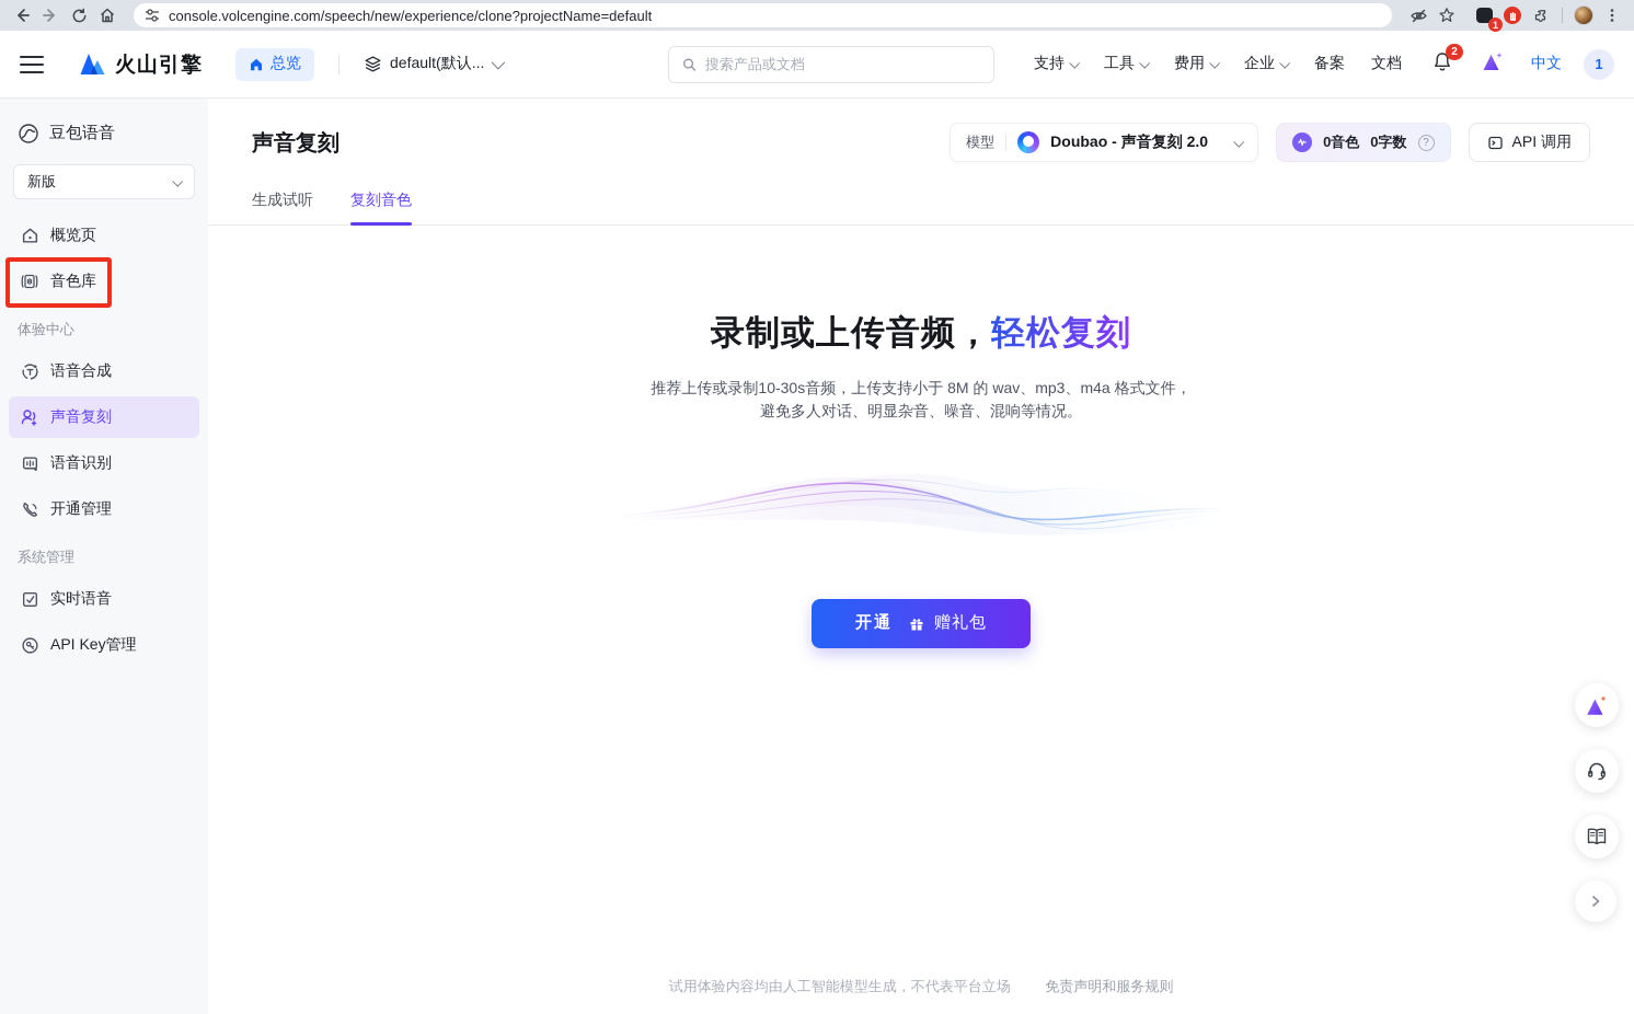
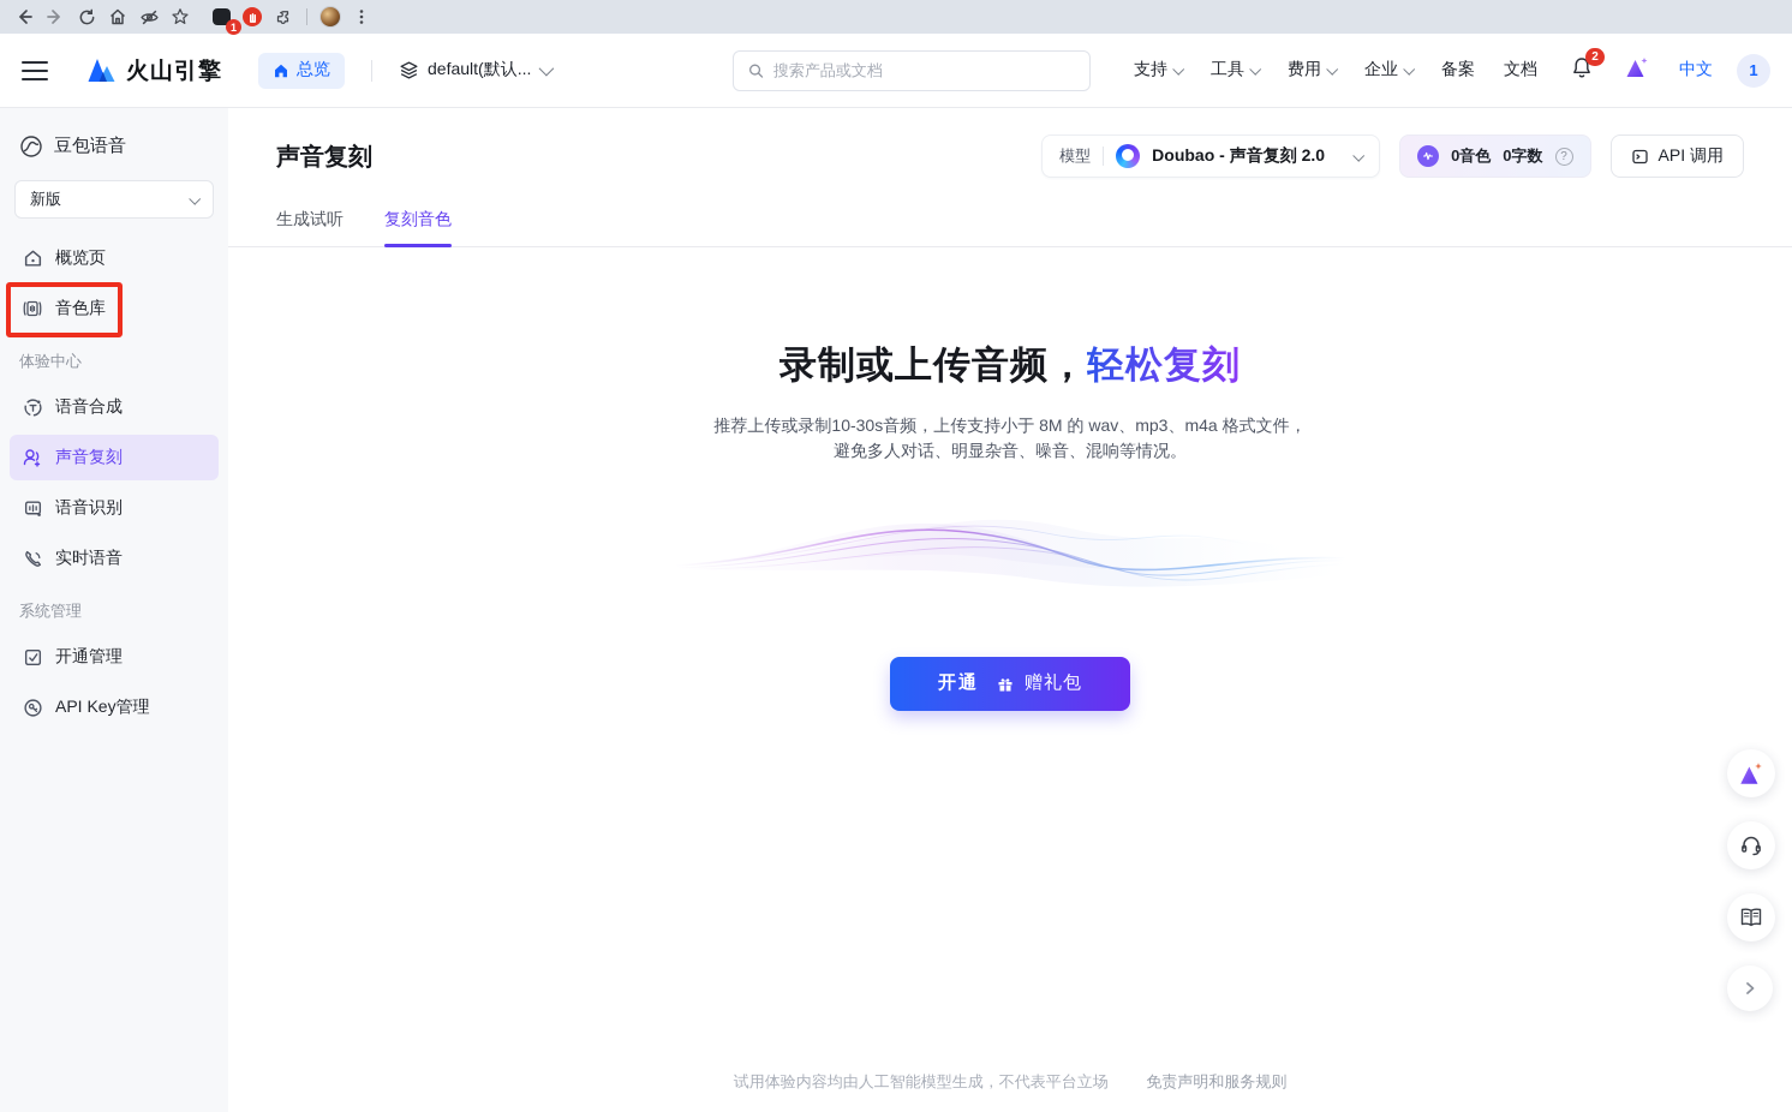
- console.volcengine.com/speech/new/experience/clone?projectName=default
  1
  火山引擎
  总览
  default(默认...
  搜索产品或文档
  支持
  工具
  费用
  企业
  备案
  文档
  2
  中文
  1
  豆包语音
  新版
  概览页
  音色库
  体验中心
  语音合成
  声音复刻
  语音识别
- 开通管理
+ 实时语音
  系统管理
- 实时语音
+ 开通管理
  API Key管理
  声音复刻
  模型
  Doubao - 声音复刻 2.0
  0音色
  0字数
  ?
  API 调用
  生成试听
  复刻音色
  录制或上传音频，轻松复刻
  推荐上传或录制10-30s音频，上传支持小于 8M 的 wav、mp3、m4a 格式文件，
  避免多人对话、明显杂音、噪音、混响等情况。
  开通
  赠礼包
  试用体验内容均由人工智能模型生成，不代表平台立场 免责声明和服务规则
